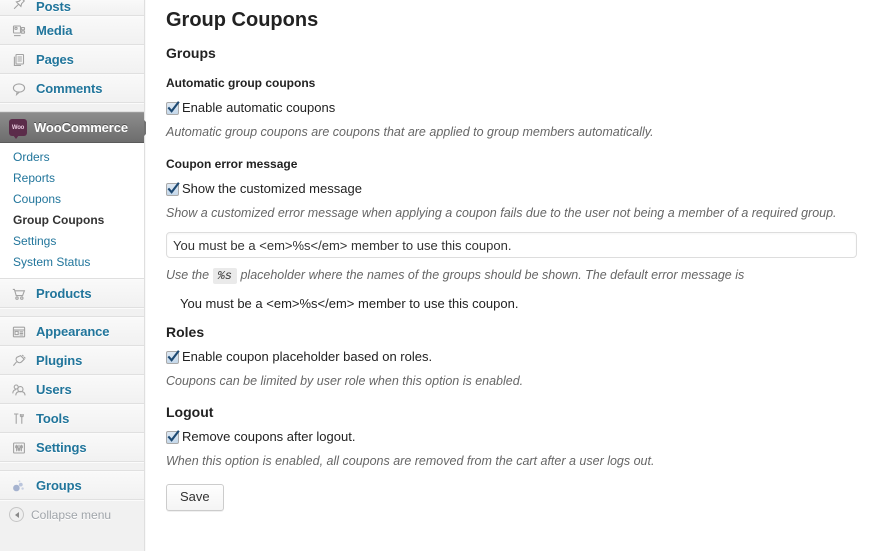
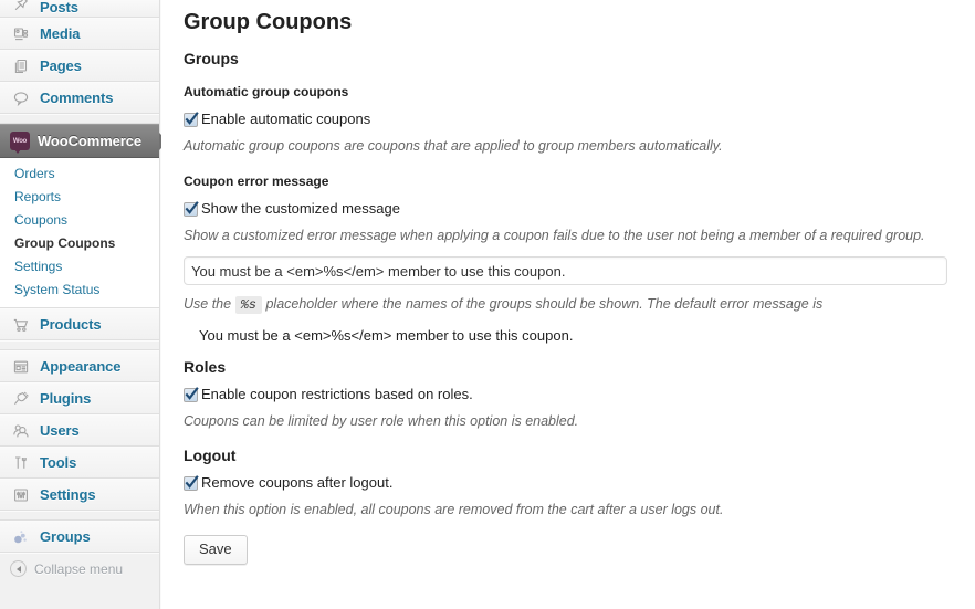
  Posts
  Media
  Pages
  Comments
  WooCommerce
  Orders
  Reports
  Coupons
  Group Coupons
  Settings
  System Status
  Products
  Appearance
  Plugins
  Users
  Tools
  Settings
  Groups
  Collapse menu
  Group Coupons
  Groups
  Automatic group coupons
  Enable automatic coupons
  Automatic group coupons are coupons that are applied to group members automatically.
  Coupon error message
  Show the customized message
  Show a customized error message when applying a coupon fails due to the user not being a member of a required group.
  You must be a <em>%s</em> member to use this coupon.
  Use the %s placeholder where the names of the groups should be shown. The default error message is
  You must be a <em>%s</em> member to use this coupon.
  Roles
- Enable coupon placeholder based on roles.
+ Enable coupon restrictions based on roles.
  Coupons can be limited by user role when this option is enabled.
  Logout
  Remove coupons after logout.
  When this option is enabled, all coupons are removed from the cart after a user logs out.
  Save
